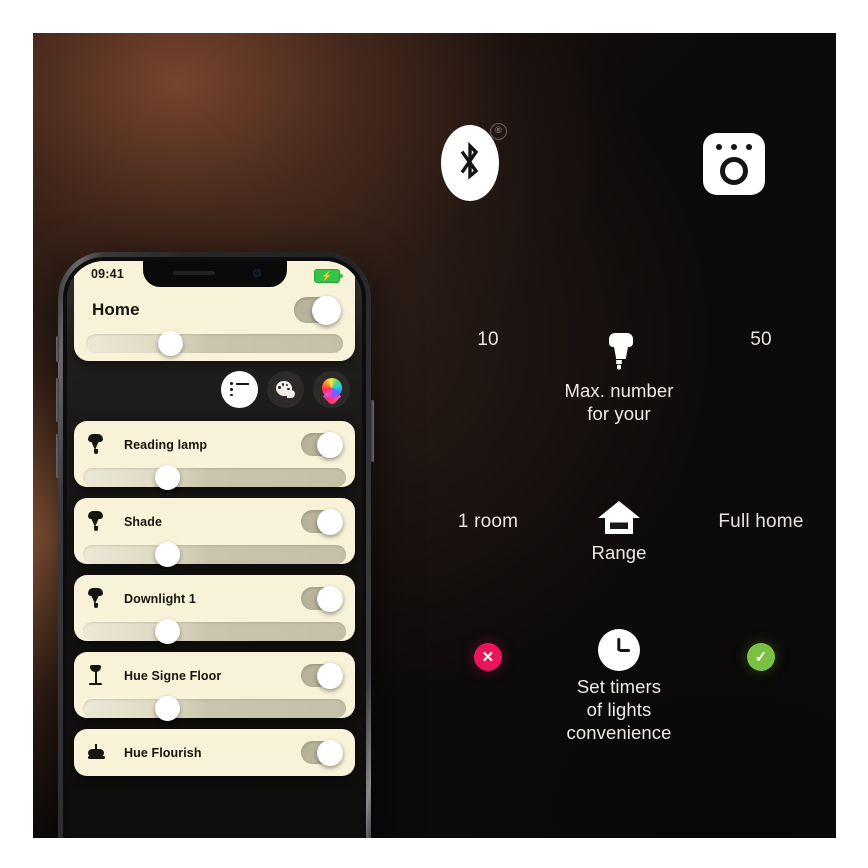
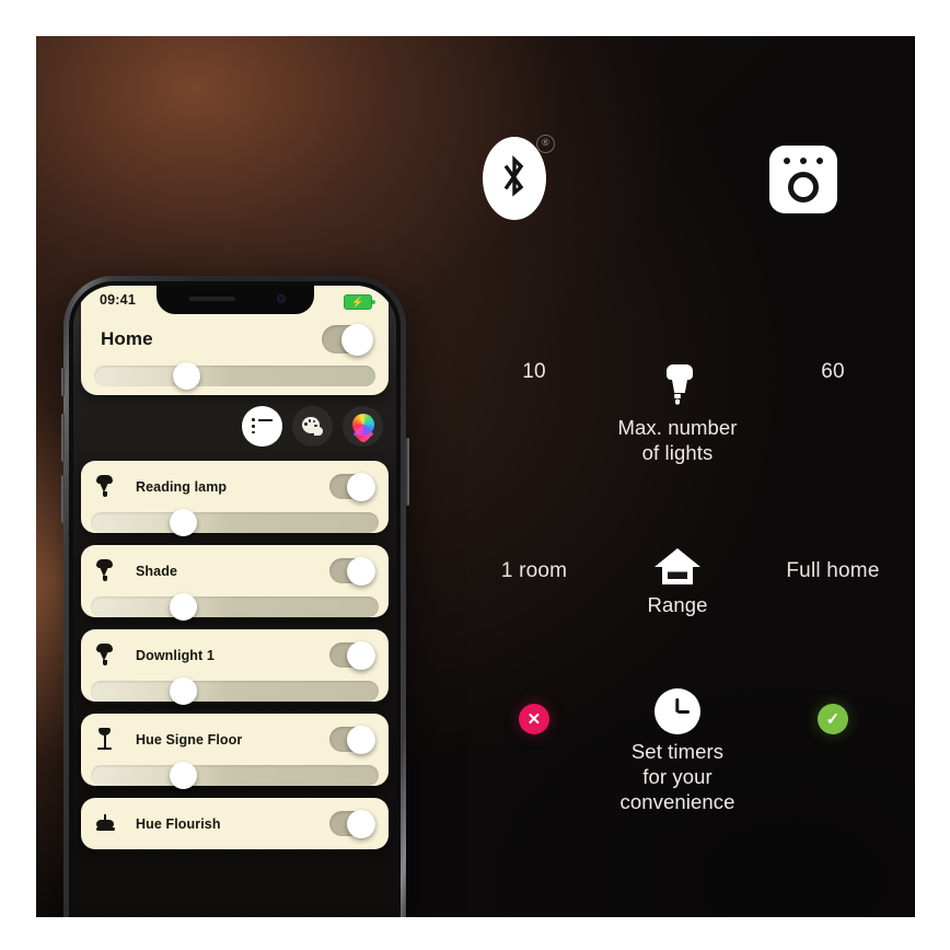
  ®
  10
  Max. number
- for your
+ of lights
- 50
+ 60
  1 room
  Range
  Full home
  ✕
  Set timers
- of lights
+ for your
  convenience
  ✓
  09:41
  ⚡
  Home
  Reading lamp
  Shade
  Downlight 1
  Hue Signe Floor
  Hue Flourish
